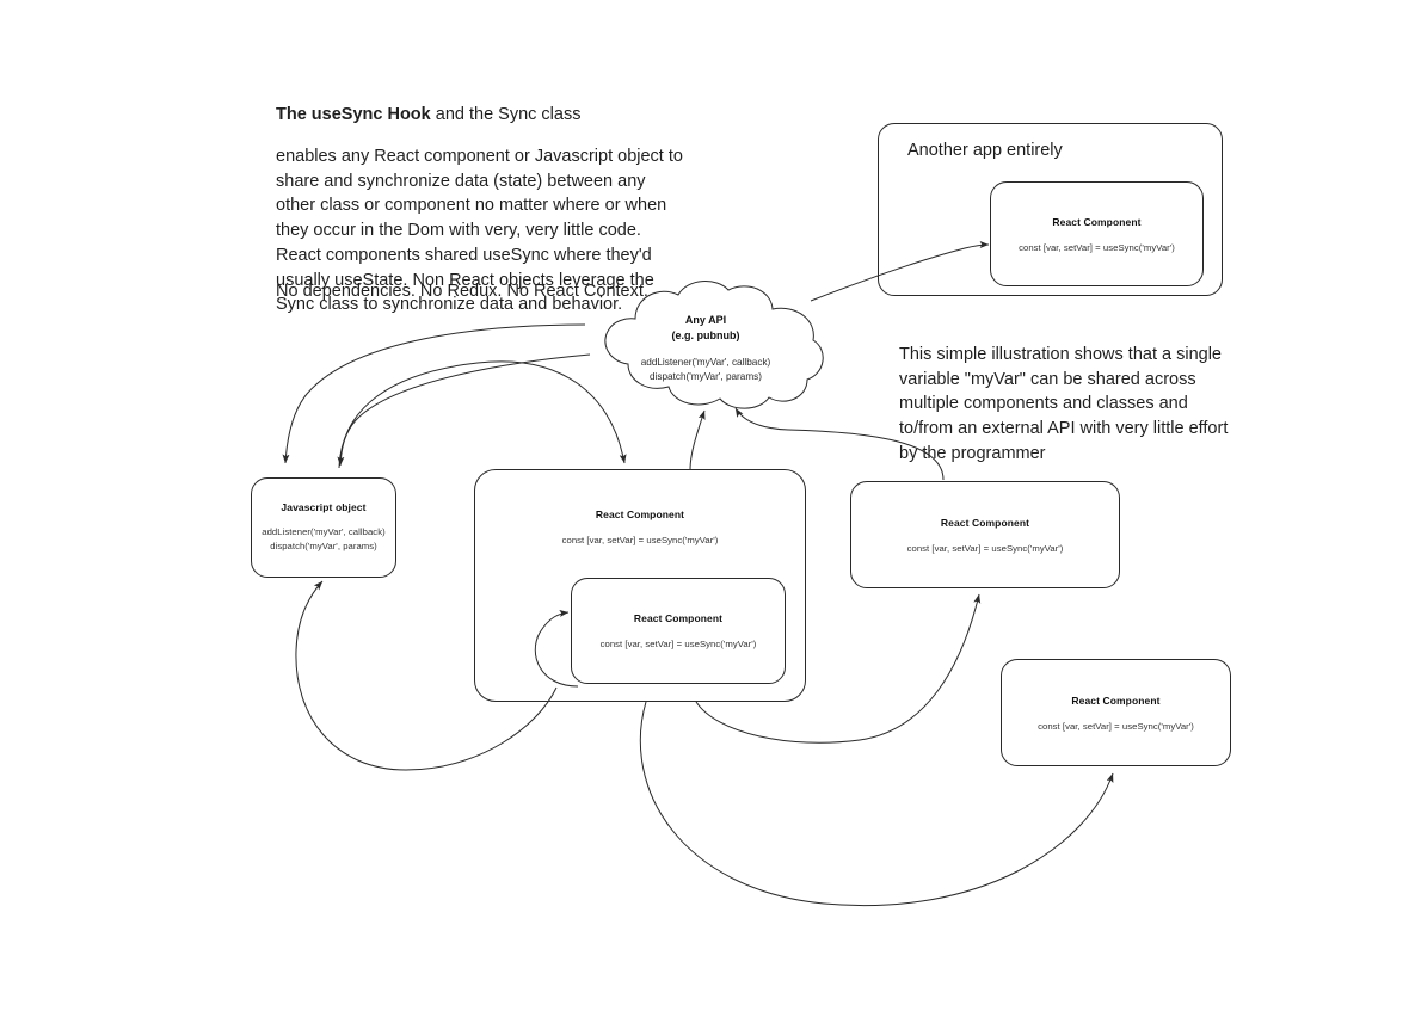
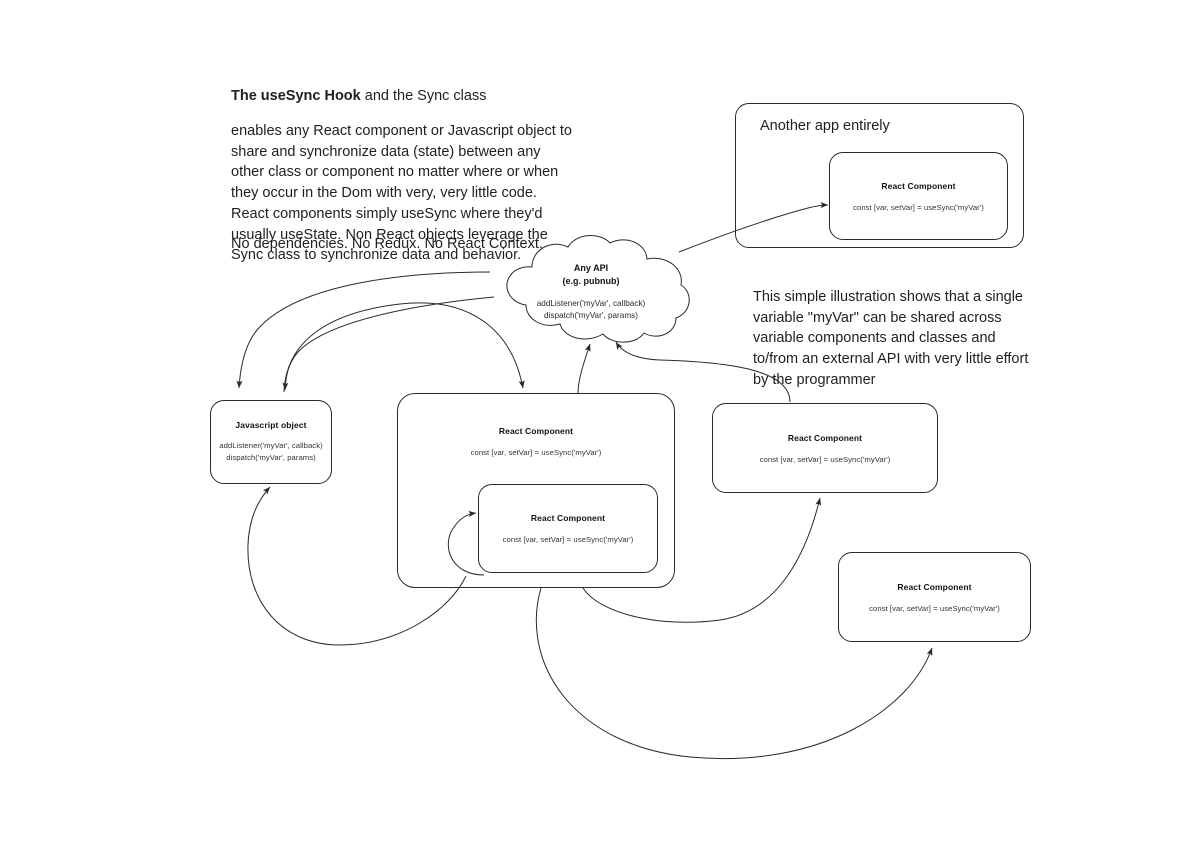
  The useSync Hook and the Sync class
- enables any React component or Javascript object to share and synchronize data (state) between any other class or component no matter where or when they occur in the Dom with very, very little code. React components shared useSync where they'd usually useState. Non React objects leverage the Sync class to synchronize data and behavior.
+ enables any React component or Javascript object to share and synchronize data (state) between any other class or component no matter where or when they occur in the Dom with very, very little code. React components simply useSync where they'd usually useState. Non React objects leverage the Sync class to synchronize data and behavior.
  No dependencies. No Redux. No React Context.
- This simple illustration shows that a single variable "myVar" can be shared across multiple components and classes and to/from an external API with very little effort by the programmer
+ This simple illustration shows that a single variable "myVar" can be shared across variable components and classes and to/from an external API with very little effort by the programmer
  Another app entirely
  React Component
  const [var, setVar] = useSync('myVar')
  Any API
  (e.g. pubnub)
  addListener('myVar', callback)
  dispatch('myVar', params)
  Javascript object
  addListener('myVar', callback)
  dispatch('myVar', params)
  React Component
  const [var, setVar] = useSync('myVar')
  React Component
  const [var, setVar] = useSync('myVar')
  React Component
  const [var, setVar] = useSync('myVar')
  React Component
  const [var, setVar] = useSync('myVar')
